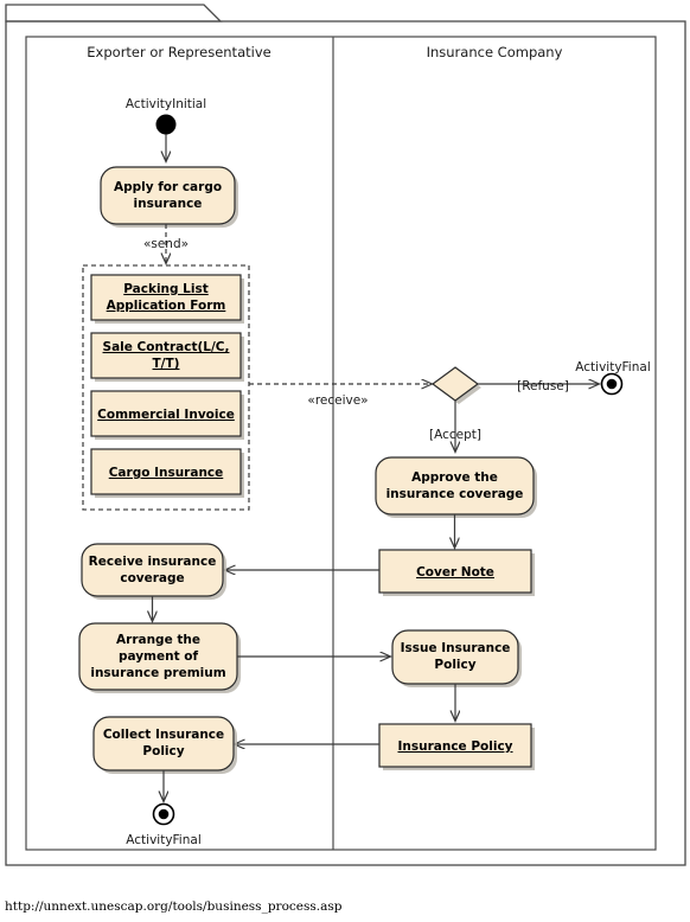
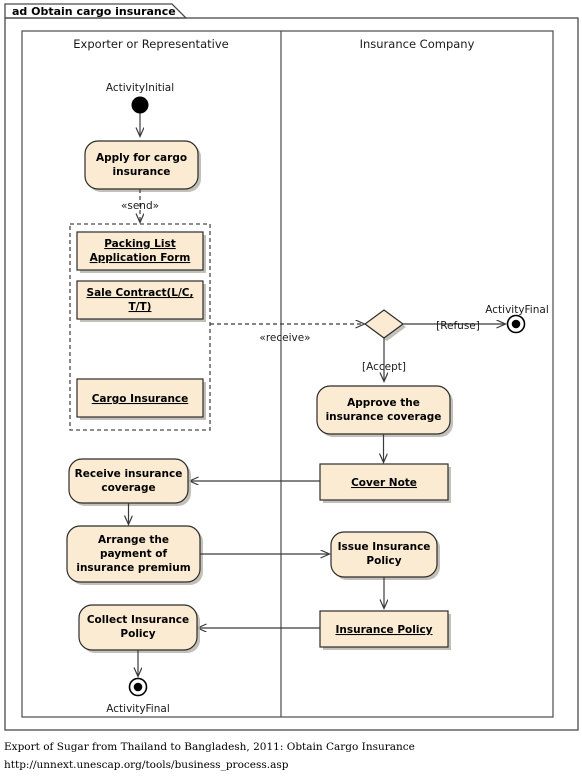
+ ad Obtain cargo insurance
  Exporter or Representative
  Insurance Company
  ActivityInitial
  Apply for cargo
  insurance
  «send»
  Packing List
  Application Form
  Sale Contract(L/C,
  T/T)
- Commercial Invoice
  Cargo Insurance
  «receive»
  [Refuse]
  ActivityFinal
  [Accept]
  Approve the
  insurance coverage
  Cover Note
  Receive insurance
  coverage
  Arrange the
  payment of
  insurance premium
  Issue Insurance
  Policy
  Insurance Policy
  Collect Insurance
  Policy
  ActivityFinal
+ Export of Sugar from Thailand to Bangladesh, 2011: Obtain Cargo Insurance
  http://unnext.unescap.org/tools/business_process.asp
